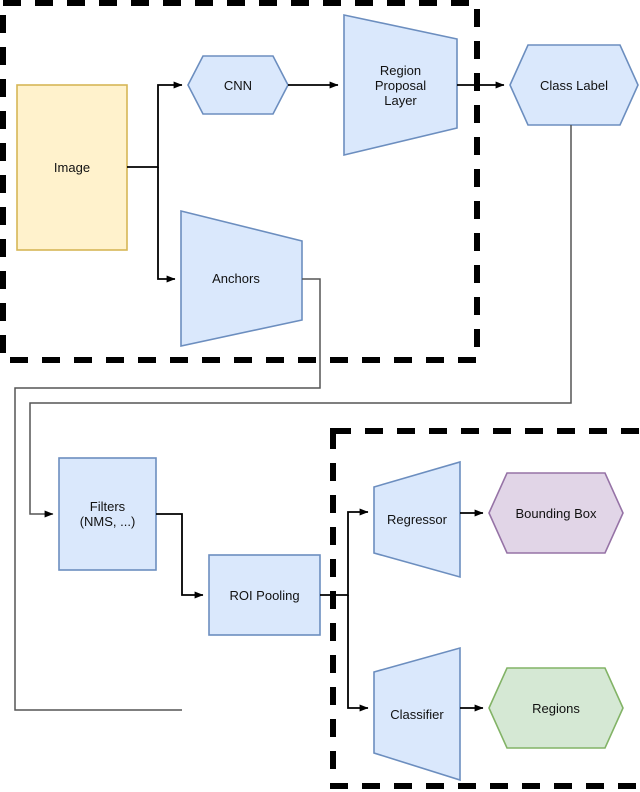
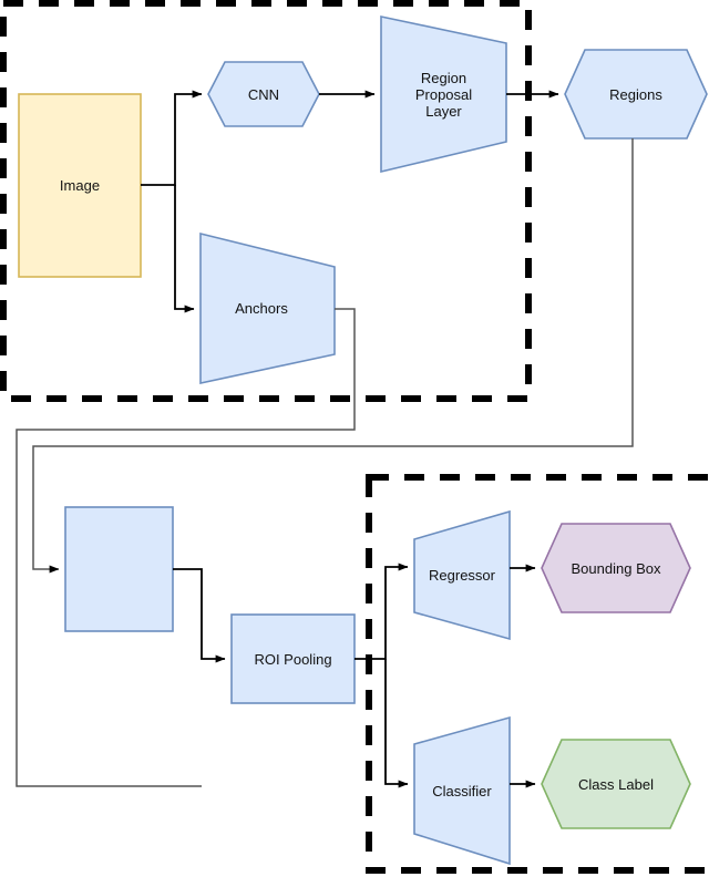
  Image
  CNN
  Region
  Proposal
  Layer
- Class Label
+ Regions
  Anchors
- Filters
- (NMS, ...)
  ROI Pooling
  Regressor
  Bounding Box
  Classifier
- Regions
+ Class Label
